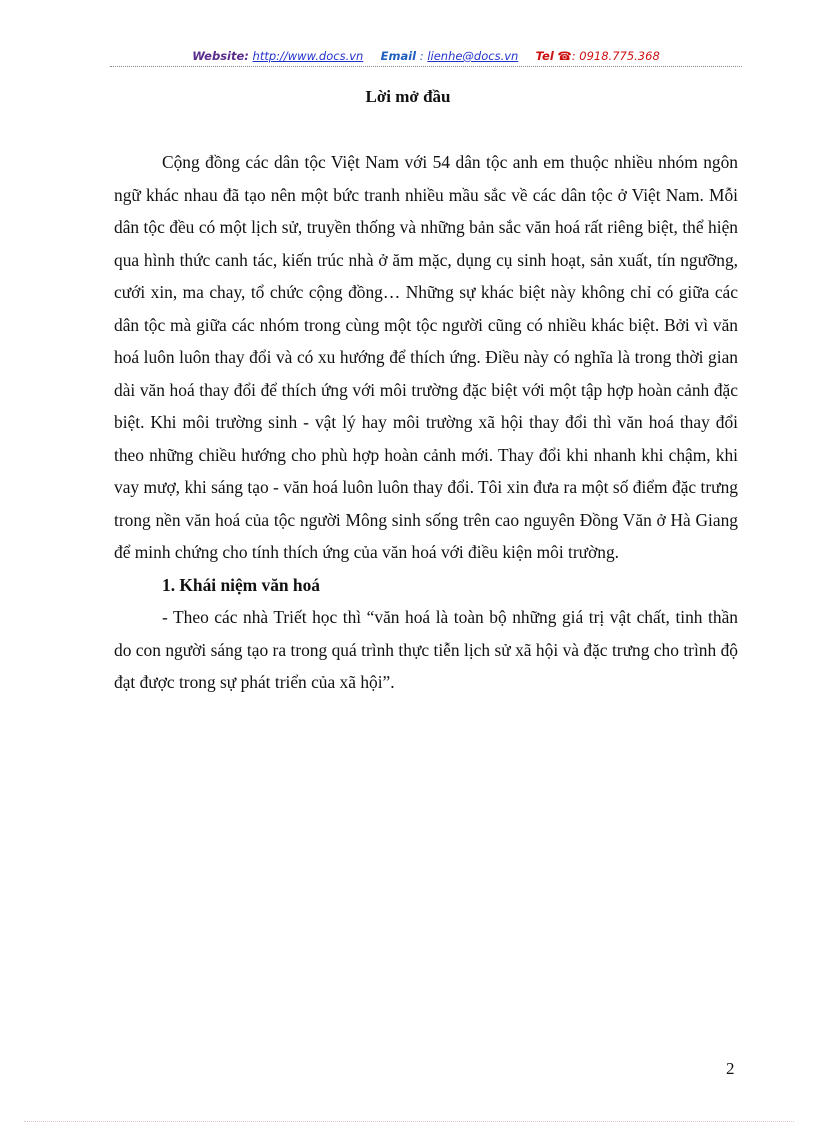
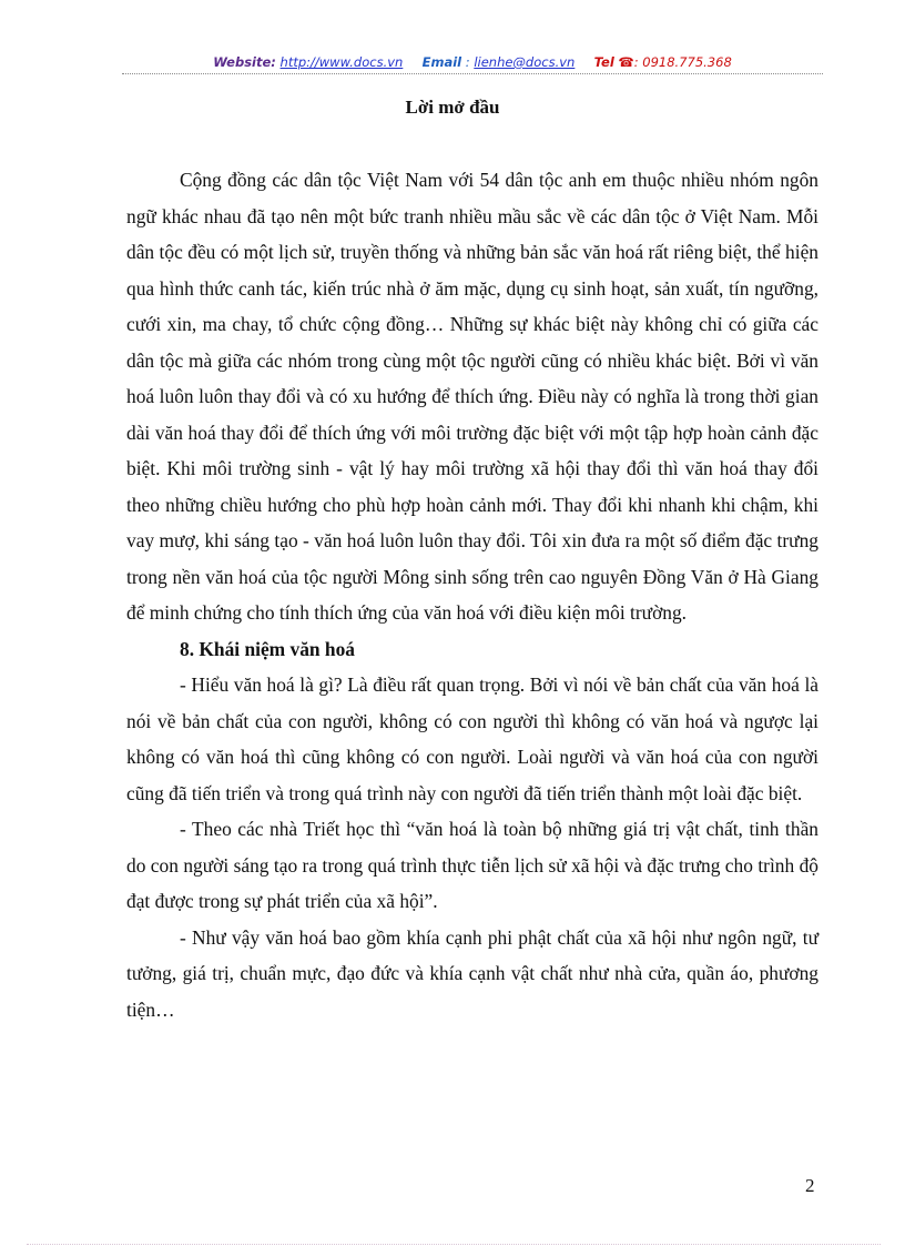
  Website: http://www.docs.vn Email : lienhe@docs.vn Tel ☎: 0918.775.368
  Lời mở đầu
  Cộng đồng các dân tộc Việt Nam với 54 dân tộc anh em thuộc nhiều nhóm ngôn ngữ khác nhau đã tạo nên một bức tranh nhiều mầu sắc về các dân tộc ở Việt Nam. Mỗi dân tộc đều có một lịch sử, truyền thống và những bản sắc văn hoá rất riêng biệt, thể hiện qua hình thức canh tác, kiến trúc nhà ở ăm mặc, dụng cụ sinh hoạt, sản xuất, tín ngưỡng, cưới xin, ma chay, tổ chức cộng đồng… Những sự khác biệt này không chỉ có giữa các dân tộc mà giữa các nhóm trong cùng một tộc người cũng có nhiều khác biệt. Bởi vì văn hoá luôn luôn thay đổi và có xu hướng để thích ứng. Điều này có nghĩa là trong thời gian dài văn hoá thay đổi để thích ứng với môi trường đặc biệt với một tập hợp hoàn cảnh đặc biệt. Khi môi trường sinh - vật lý hay môi trường xã hội thay đổi thì văn hoá thay đổi theo những chiều hướng cho phù hợp hoàn cảnh mới. Thay đổi khi nhanh khi chậm, khi vay mượ, khi sáng tạo - văn hoá luôn luôn thay đổi. Tôi xin đưa ra một số điểm đặc trưng trong nền văn hoá của tộc người Mông sinh sống trên cao nguyên Đồng Văn ở Hà Giang để minh chứng cho tính thích ứng của văn hoá với điều kiện môi trường.
- 1. Khái niệm văn hoá
+ 8. Khái niệm văn hoá
+ - Hiểu văn hoá là gì? Là điều rất quan trọng. Bởi vì nói về bản chất của văn hoá là nói về bản chất của con người, không có con người thì không có văn hoá và ngược lại không có văn hoá thì cũng không có con người. Loài người và văn hoá của con người cũng đã tiến triển và trong quá trình này con người đã tiến triển thành một loài đặc biệt.
  - Theo các nhà Triết học thì “văn hoá là toàn bộ những giá trị vật chất, tinh thần do con người sáng tạo ra trong quá trình thực tiễn lịch sử xã hội và đặc trưng cho trình độ đạt được trong sự phát triển của xã hội”.
+ - Như vậy văn hoá bao gồm khía cạnh phi phật chất của xã hội như ngôn ngữ, tư tưởng, giá trị, chuẩn mực, đạo đức và khía cạnh vật chất như nhà cửa, quần áo, phương tiện…
  2
